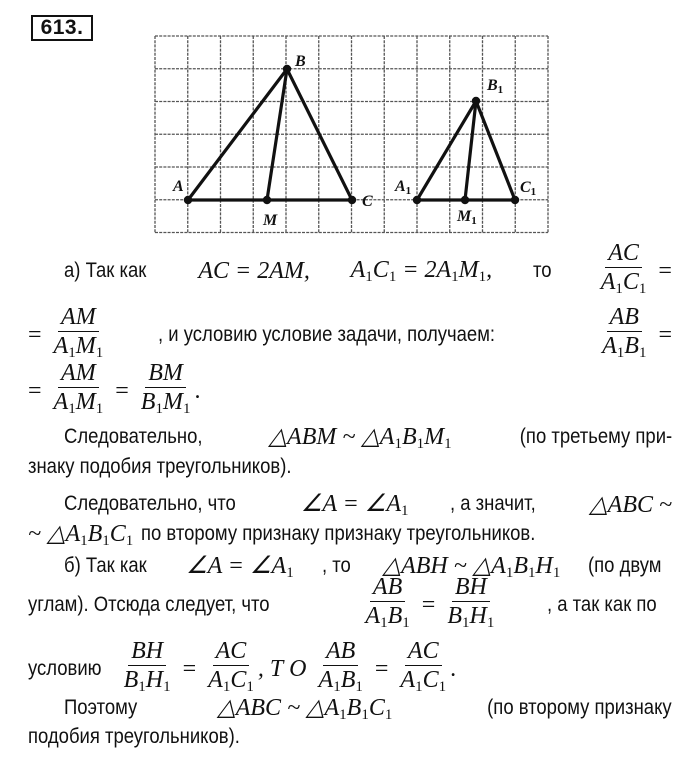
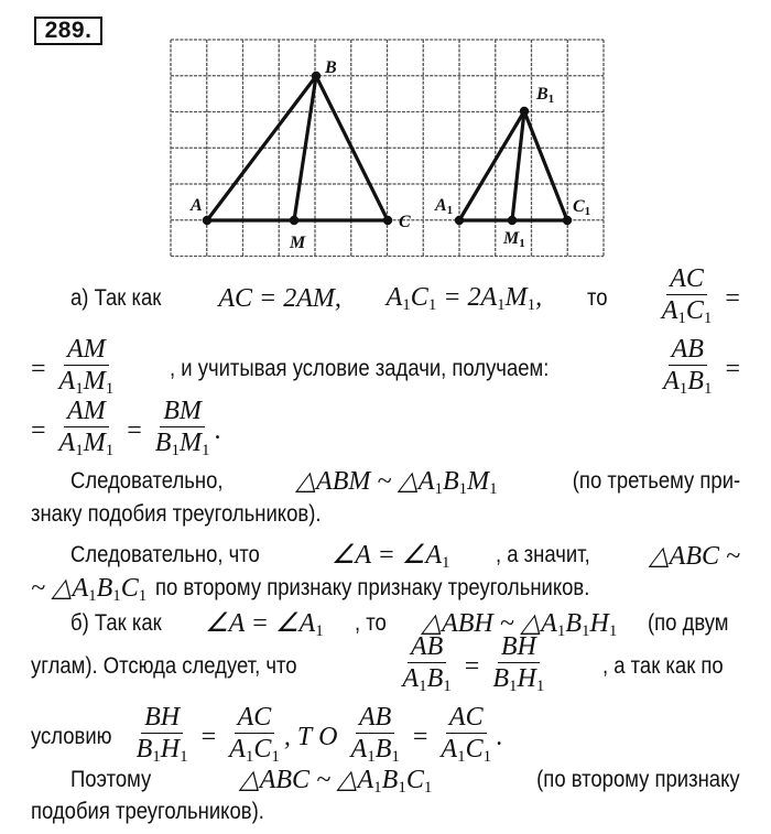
- 613.
+ 289.
  A
  B
  C
  M
  A1
  B1
  C1
  M1
  а) Так как
  AC = 2AM,
  A1C1 = 2A1M1,
  то
  AC
  A1C1
  =
  =
  AM
  A1M1
- , и условию условие задачи, получаем:
+ , и учитывая условие задачи, получаем:
  AB
  A1B1
  =
  =
  AM
  A1M1
  =
  BM
  B1M1
  .
  Следовательно,
  △ABM ~ △A1B1M1
  (по третьему при-
  знаку подобия треугольников).
  Следовательно, что
  ∠A = ∠A1
  , а значит,
  △ABC ~
  ~ △A1B1C1
  по второму признаку признаку треугольников.
  б) Так как
  ∠A = ∠A1
  , то
  △ABH ~ △A1B1H1
  (по двум
  углам). Отсюда следует, что
  AB
  A1B1
  =
  BH
  B1H1
  , а так как по
  условию
  BH
  B1H1
  =
  AC
  A1C1
  , Т О
  AB
  A1B1
  =
  AC
  A1C1
  .
  Поэтому
  △ABC ~ △A1B1C1
  (по второму признаку
  подобия треугольников).
